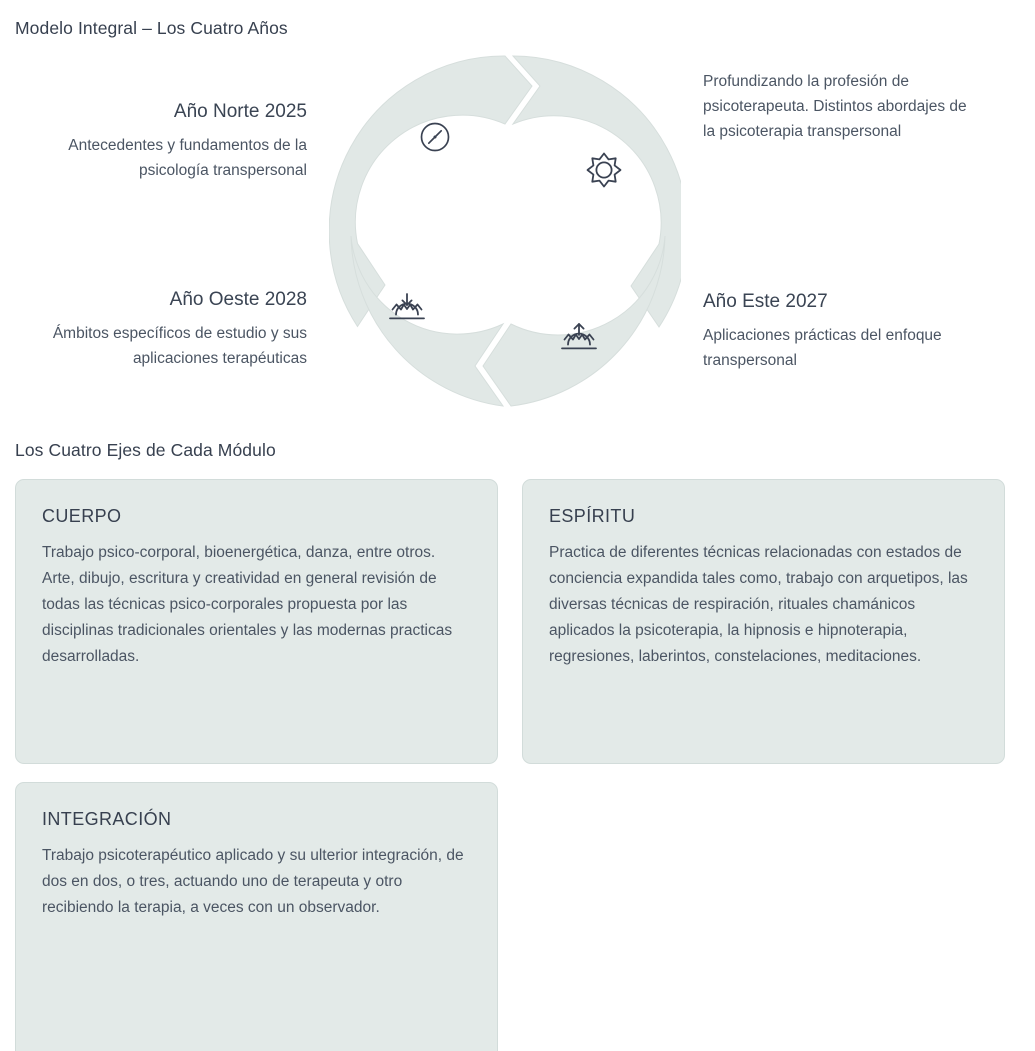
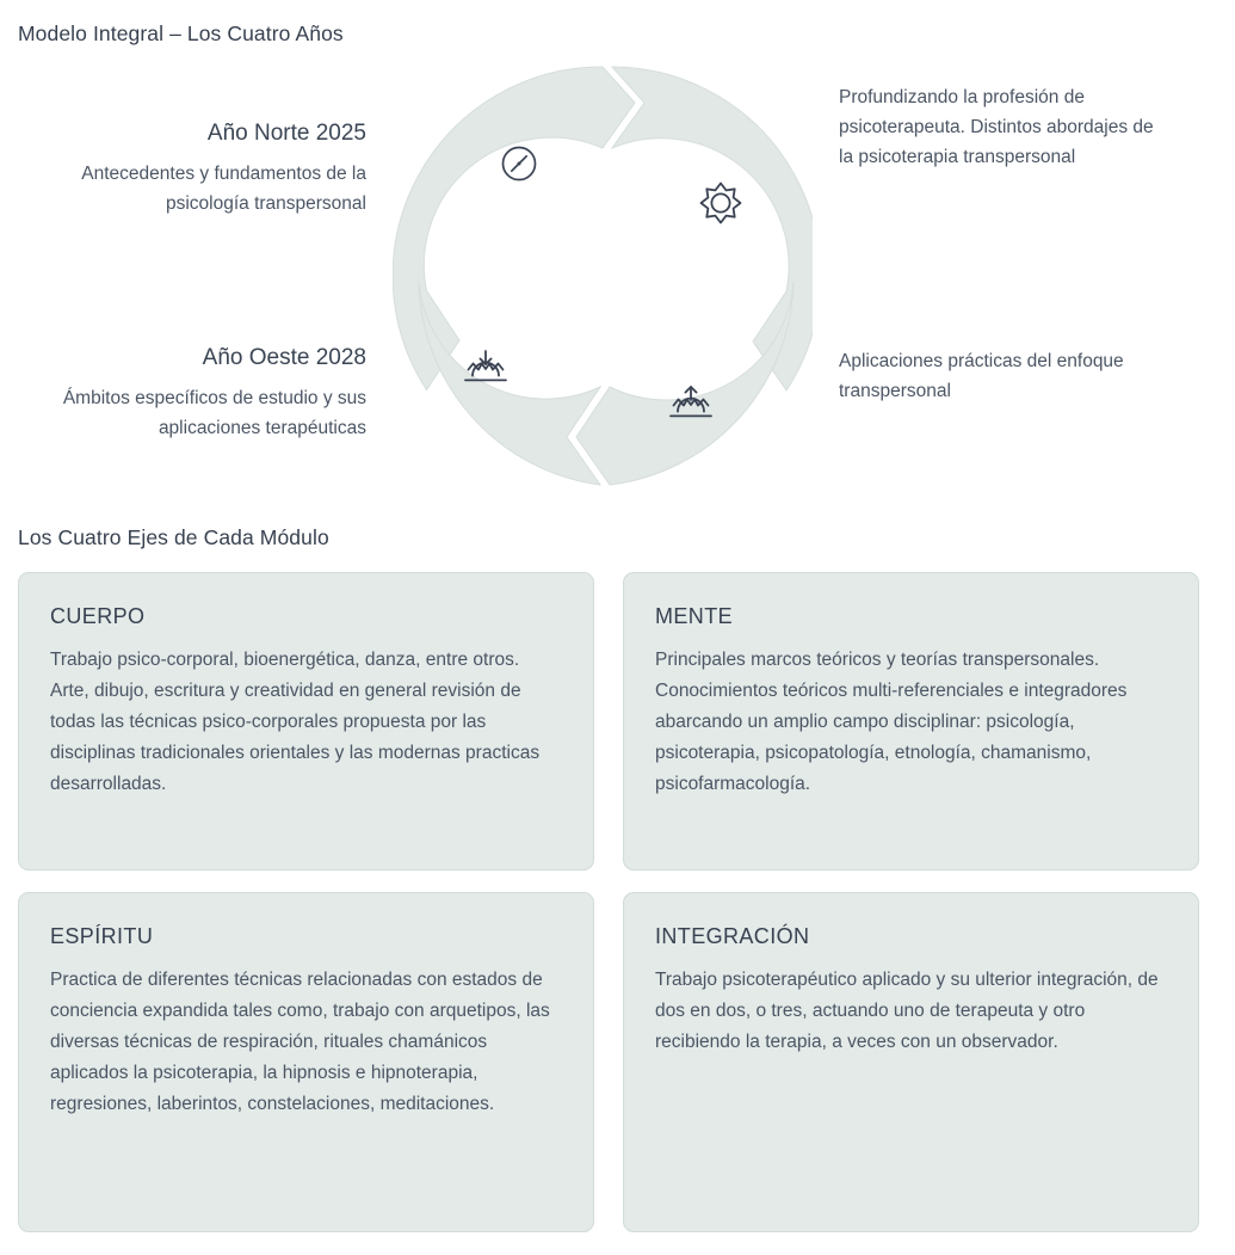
  Modelo Integral – Los Cuatro Años
  Año Norte 2025
  Antecedentes y fundamentos de la psicología transpersonal
  Año Oeste 2028
  Ámbitos específicos de estudio y sus aplicaciones terapéuticas
  Profundizando la profesión de psicoterapeuta. Distintos abordajes de la psicoterapia transpersonal
- Año Este 2027
  Aplicaciones prácticas del enfoque transpersonal
  Los Cuatro Ejes de Cada Módulo
  CUERPO
  Trabajo psico-corporal, bioenergética, danza, entre otros. Arte, dibujo, escritura y creatividad en general revisión de todas las técnicas psico-corporales propuesta por las disciplinas tradicionales orientales y las modernas practicas desarrolladas.
+ MENTE
+ Principales marcos teóricos y teorías transpersonales. Conocimientos teóricos multi-referenciales e integradores abarcando un amplio campo disciplinar: psicología, psicoterapia, psicopatología, etnología, chamanismo, psicofarmacología.
  ESPÍRITU
  Practica de diferentes técnicas relacionadas con estados de conciencia expandida tales como, trabajo con arquetipos, las diversas técnicas de respiración, rituales chamánicos aplicados la psicoterapia, la hipnosis e hipnoterapia, regresiones, laberintos, constelaciones, meditaciones.
  INTEGRACIÓN
  Trabajo psicoterapéutico aplicado y su ulterior integración, de dos en dos, o tres, actuando uno de terapeuta y otro recibiendo la terapia, a veces con un observador.
